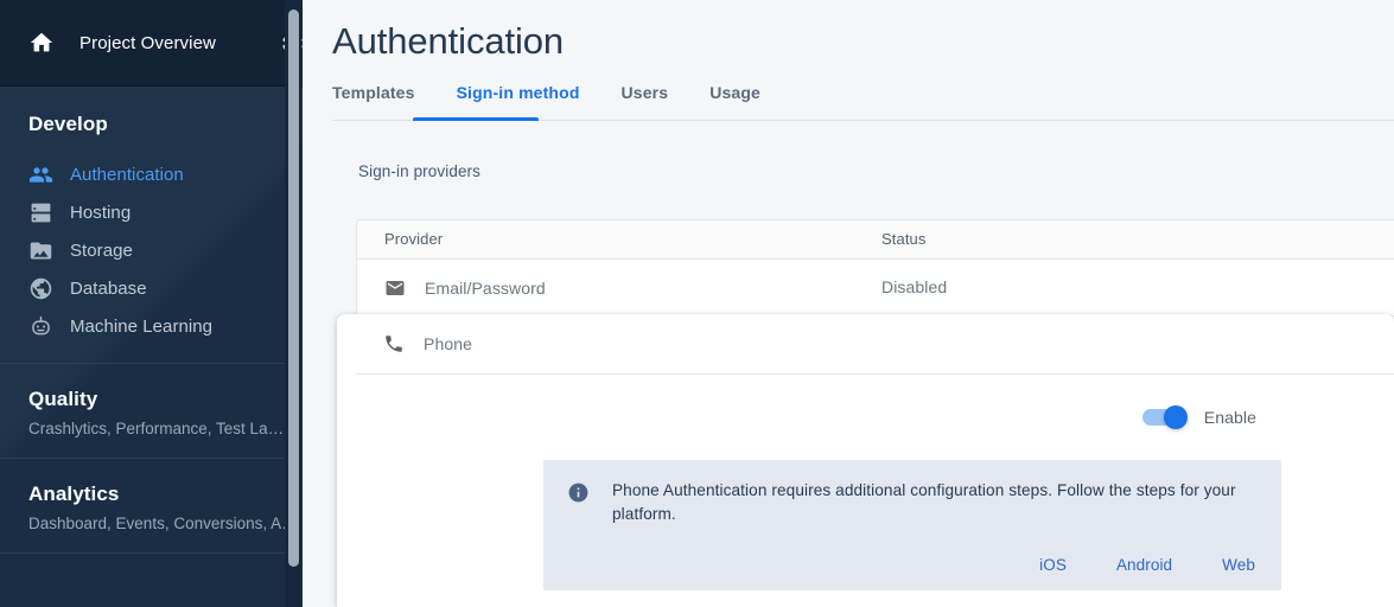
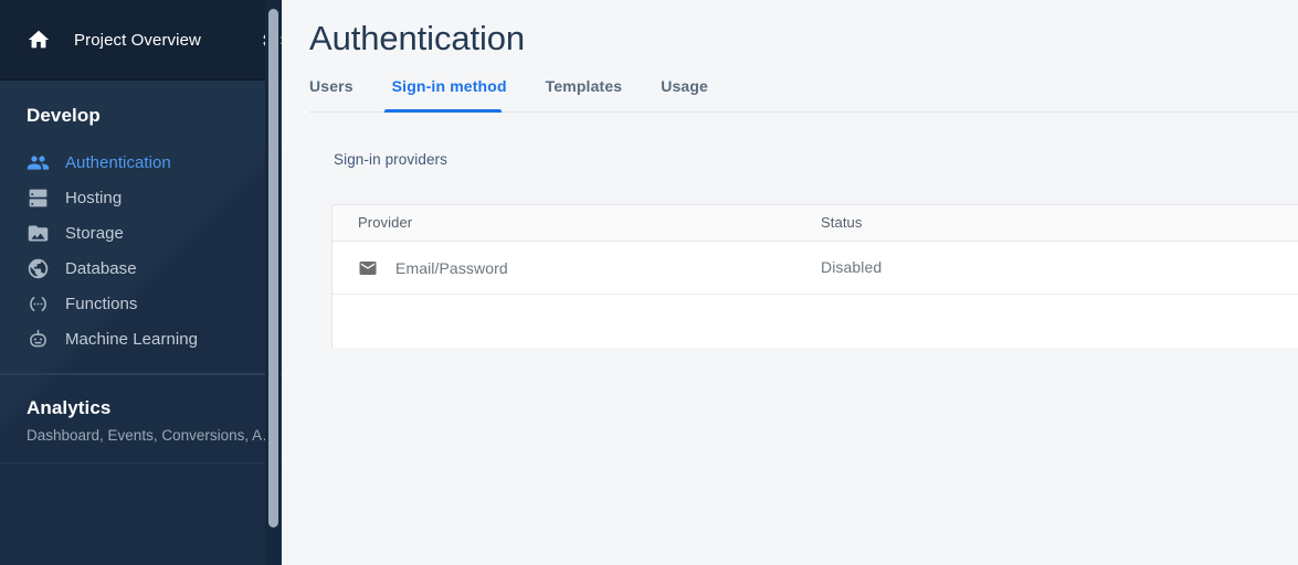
  Project Overview
  Develop
  Authentication
  Hosting
  Storage
  Database
+ Functions
  Machine Learning
- Quality
- Crashlytics, Performance, Test La…
  Analytics
  Dashboard, Events, Conversions, A
  Authentication
- Templates
+ Users
  Sign-in method
- Users
+ Templates
  Usage
  Sign-in providers
  Provider
  Status
  Email/Password
  Disabled
- Phone
- Enable
- Phone Authentication requires additional configuration steps. Follow the steps for your platform.
- iOS
- Android
- Web
